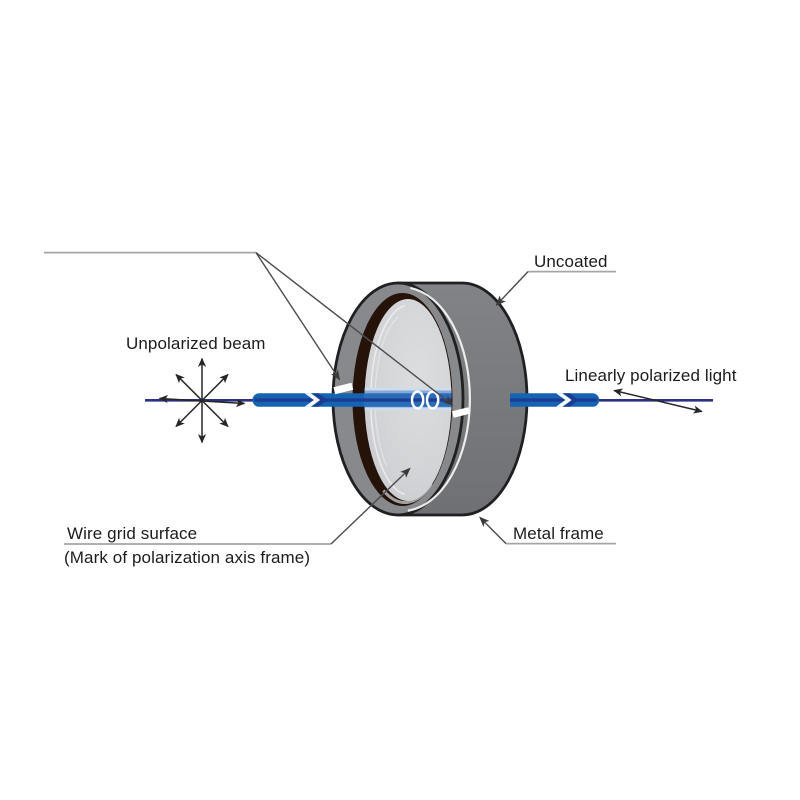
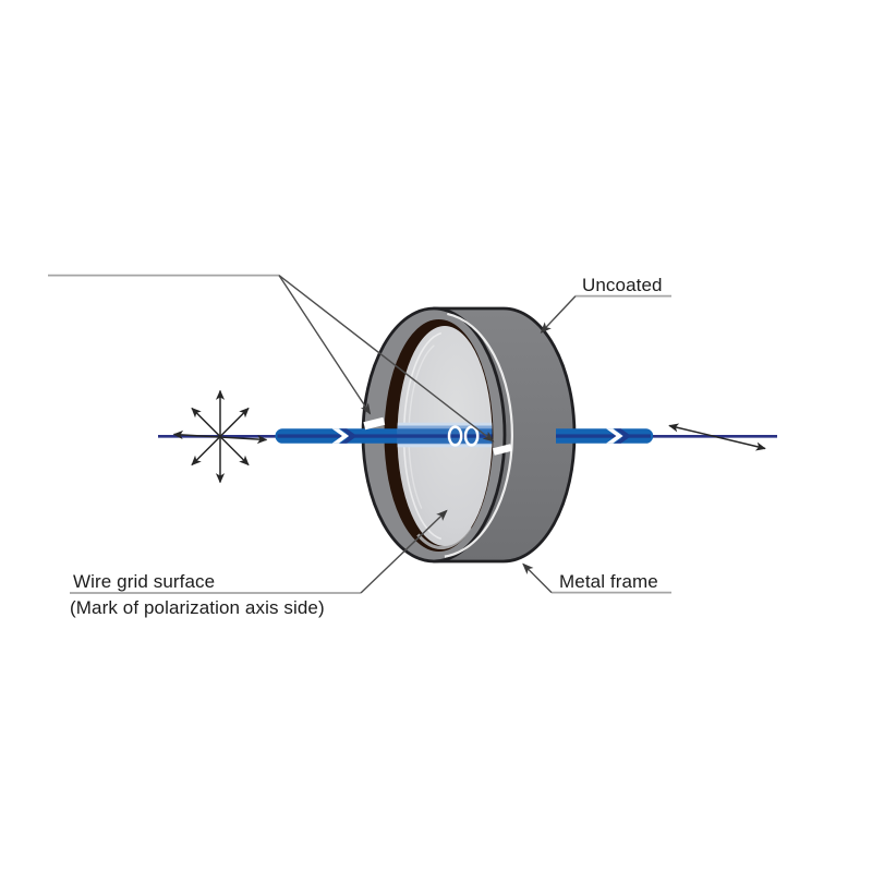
  Uncoated
- Unpolarized beam
- Linearly polarized light
  Wire grid surface
- (Mark of polarization axis frame)
+ (Mark of polarization axis side)
  Metal frame
